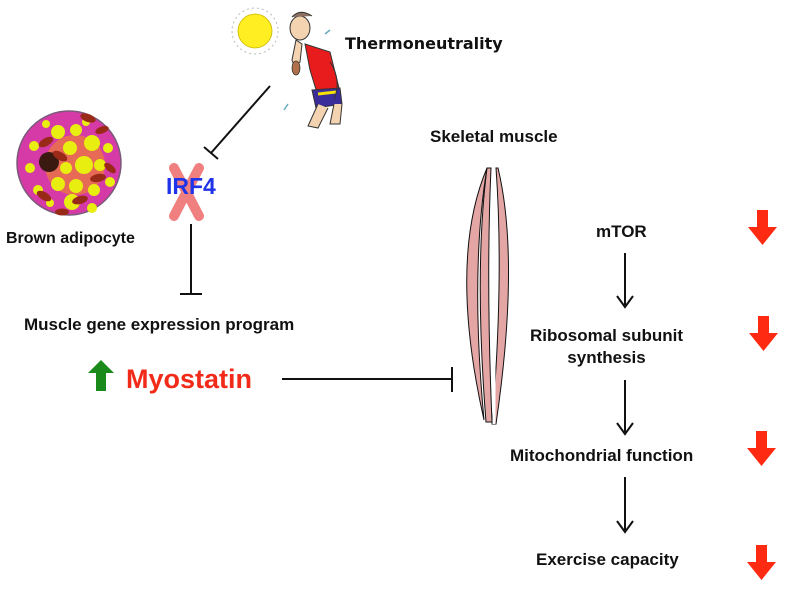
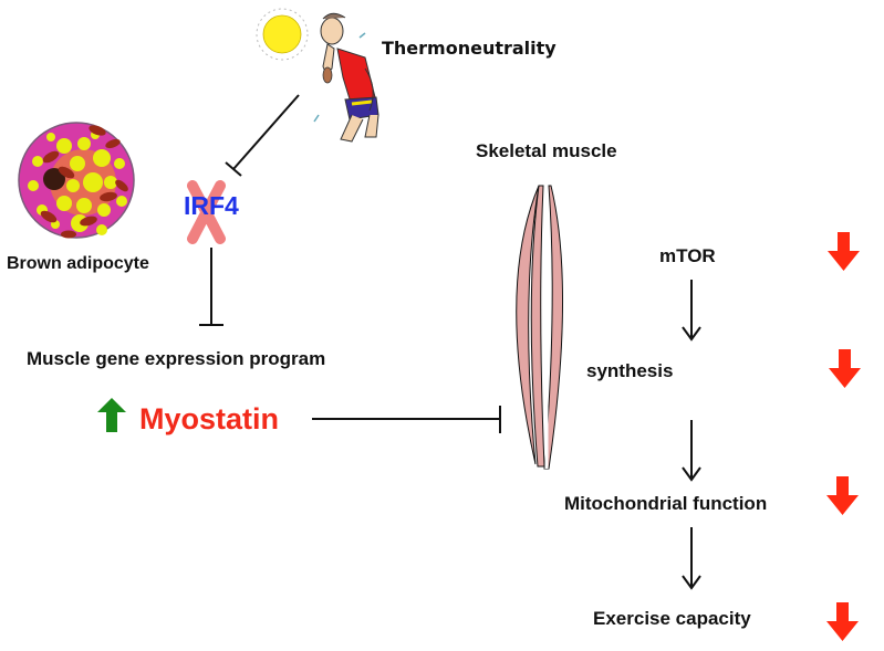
  Thermoneutrality
  Brown adipocyte
  IRF4
  Muscle gene expression program
  Myostatin
  Skeletal muscle
  mTOR
- Ribosomal subunit
  synthesis
  Mitochondrial function
  Exercise capacity
